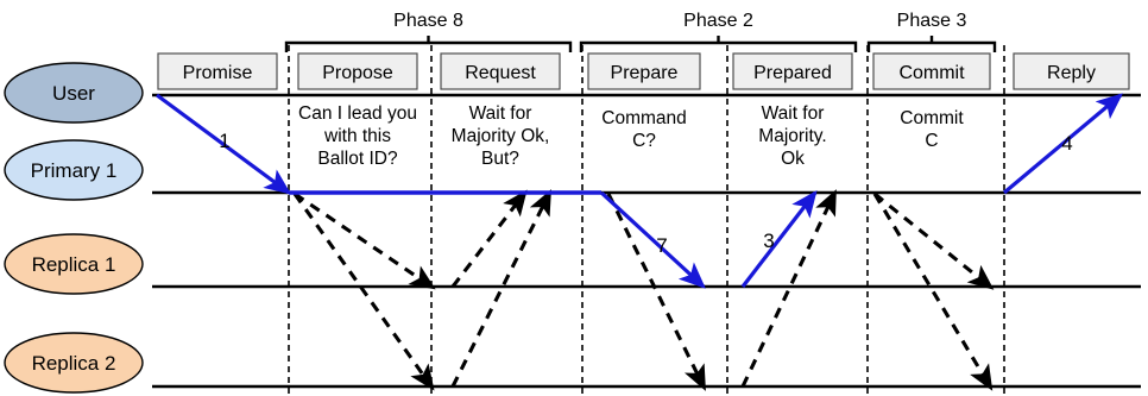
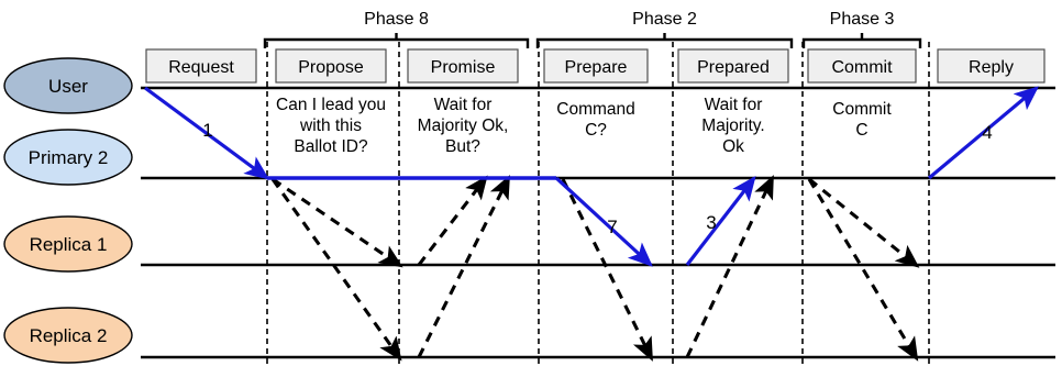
  User
- Primary 1
+ Primary 2
  Replica 1
  Replica 2
  Phase 8
  Phase 2
  Phase 3
- Promise
+ Request
  Propose
- Request
+ Promise
  Prepare
  Prepared
  Commit
  Reply
  Can I lead you
  with this
  Ballot ID?
  Wait for
  Majority Ok,
  But?
  Command
  C?
  Wait for
  Majority.
  Ok
  Commit
  C
  1
  7
  3
  4
